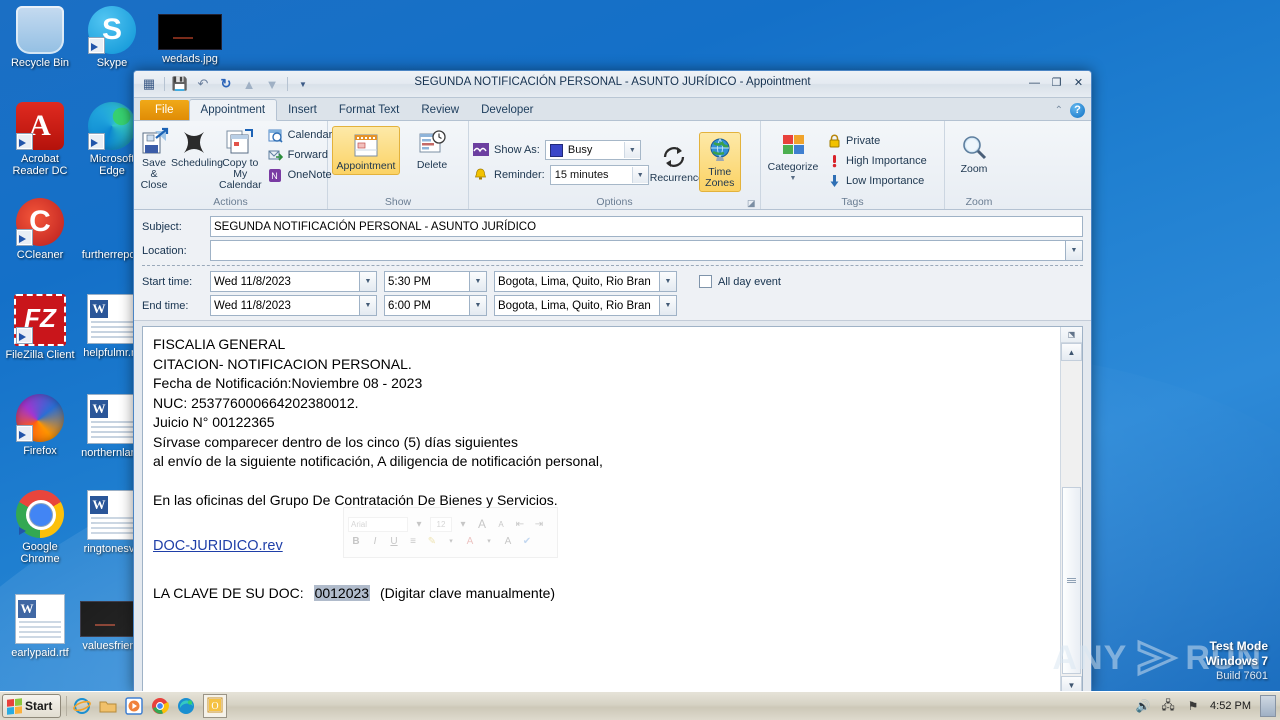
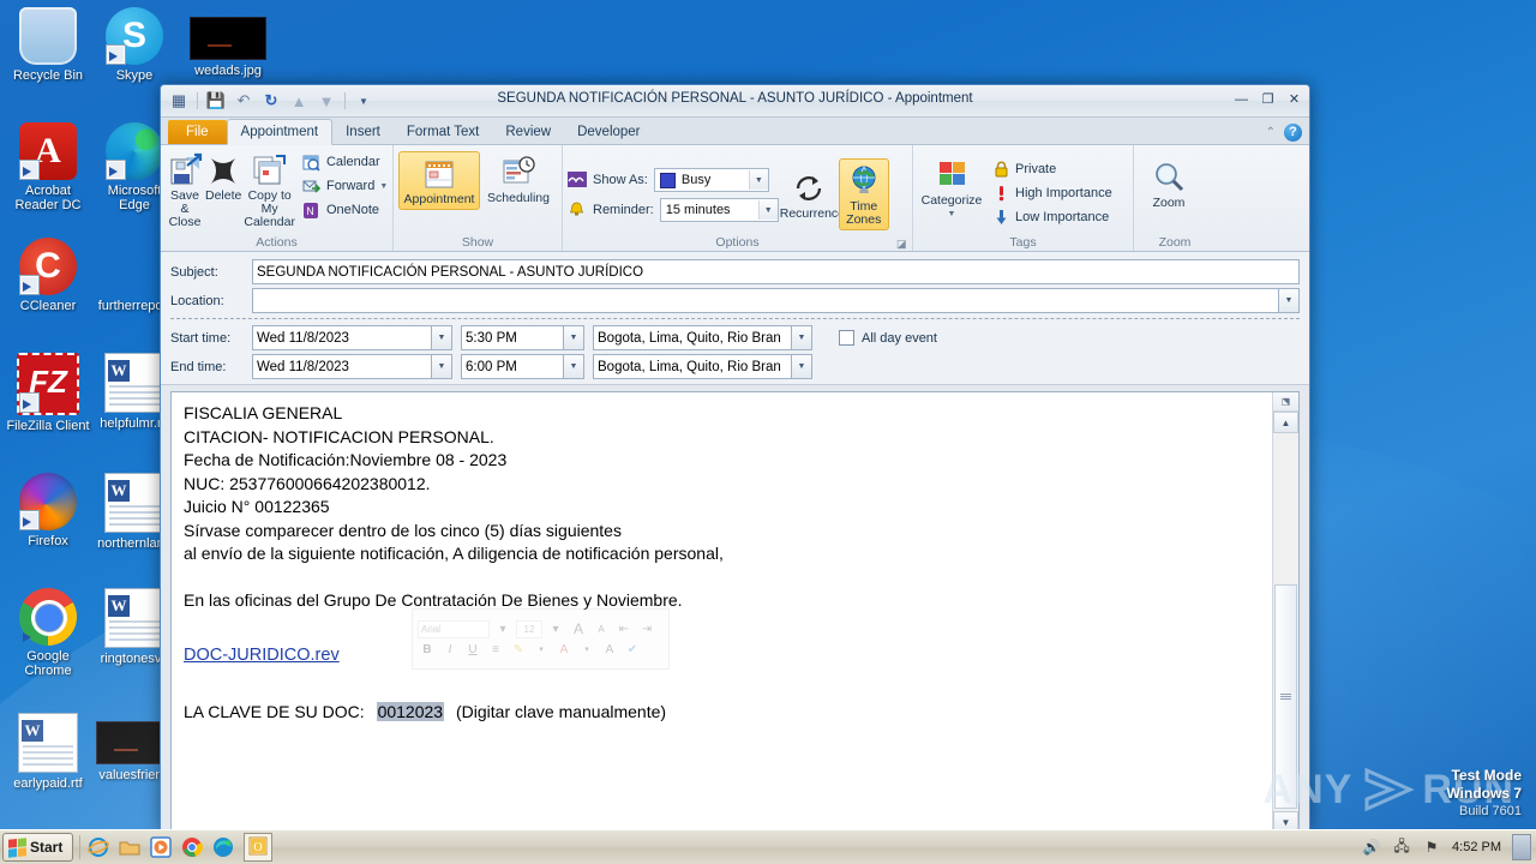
  Recycle Bin
  S
  Skype
  wedads.jpg
  A
  Acrobat Reader DC
  Microsof Edge
  C
  CCleaner
  furtherrep
  FZ
  FileZilla Client
  W
  helpfulmr.
  Firefox
  W
  northernla
  W
  ▦
  💾
  ↶
  ↻
  ▲
  ▼
  ▼
  SEGUNDA NOTIFICACIÓN PERSONAL - ASUNTO JURÍDICO - Appointment
  —
  ❐
  ✕
  File
  Appointment
  Insert
  Format Text
  Review
  Developer
  ⌃
  ?
  Save & Close
- Scheduling
+ Delete
  Copy to My Calendar
  Calendar
  Forward
  N
  OneNote
  Actions
  Appointment
- Delete
+ Scheduling
  Show
  Show As:
  Busy
  Reminder:
  15 minutes
  Recurrenc
  Time Zones
  Options
  ◪
  Categorize
  Private
  High Importance
  Low Importance
  Tags
  Zoom
  Zoom
  Subject:
  SEGUNDA NOTIFICACIÓN PERSONAL - ASUNTO JURÍDICO
  Location:
  Start time:
  Wed 11/8/2023
  5:30 PM
  Bogota, Lima, Quito, Rio Bran
  All day event
  End time:
  Wed 11/8/2023
  6:00 PM
  Bogota, Lima, Quito, Rio Bran
  FISCALIA GENERAL
  CITACION- NOTIFICACION PERSONAL.
  Fecha de Notificación:Noviembre 08 - 2023
  NUC: 253776000664202380012.
  Juicio N° 00122365
  Sírvase comparecer dentro de los cinco (5) días siguientes
  al envío de la siguiente notificación, A diligencia de notificación personal,
- En las oficinas del Grupo De Contratación De Bienes y Servicios.
+ En las oficinas del Grupo De Contratación De Bienes y Noviembre.
  DOC-JURIDICO.rev
  LA CLAVE DE SU DOC: 0012023 (Digitar clave manualmente)
  Arial
  ▾
  12
  ▾
  A
  A
  ⇤
  ⇥
  B
  I
  U
  ≡
  ✎
  A
  A
  ✔
  ⬔
  ▲
  ▼
  ANY
  RUN
  Test Mode
  Windows 7
  Build 7601
  Start
  O
  🔊
  🖧
  ⚑
  4:52 PM
